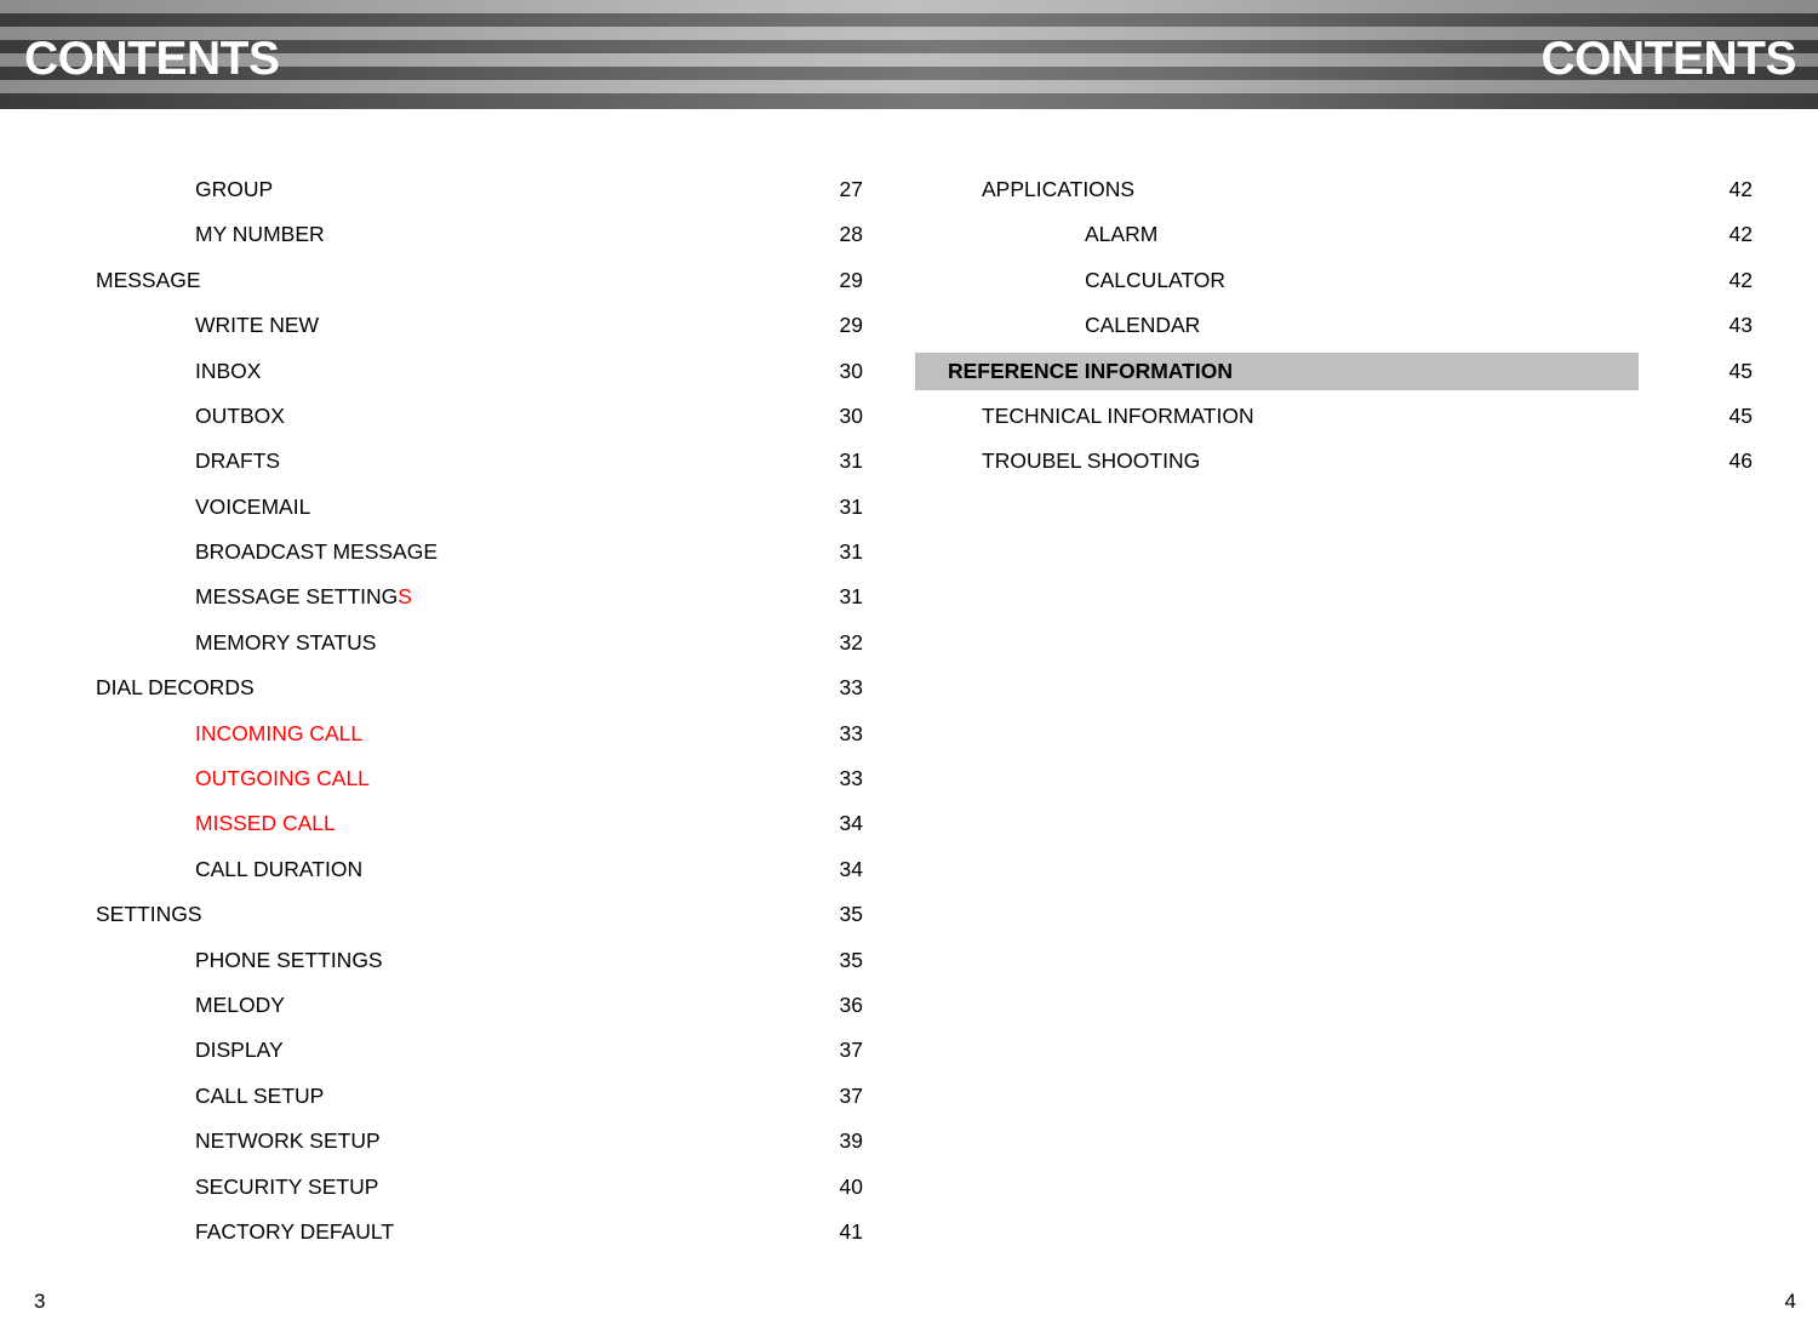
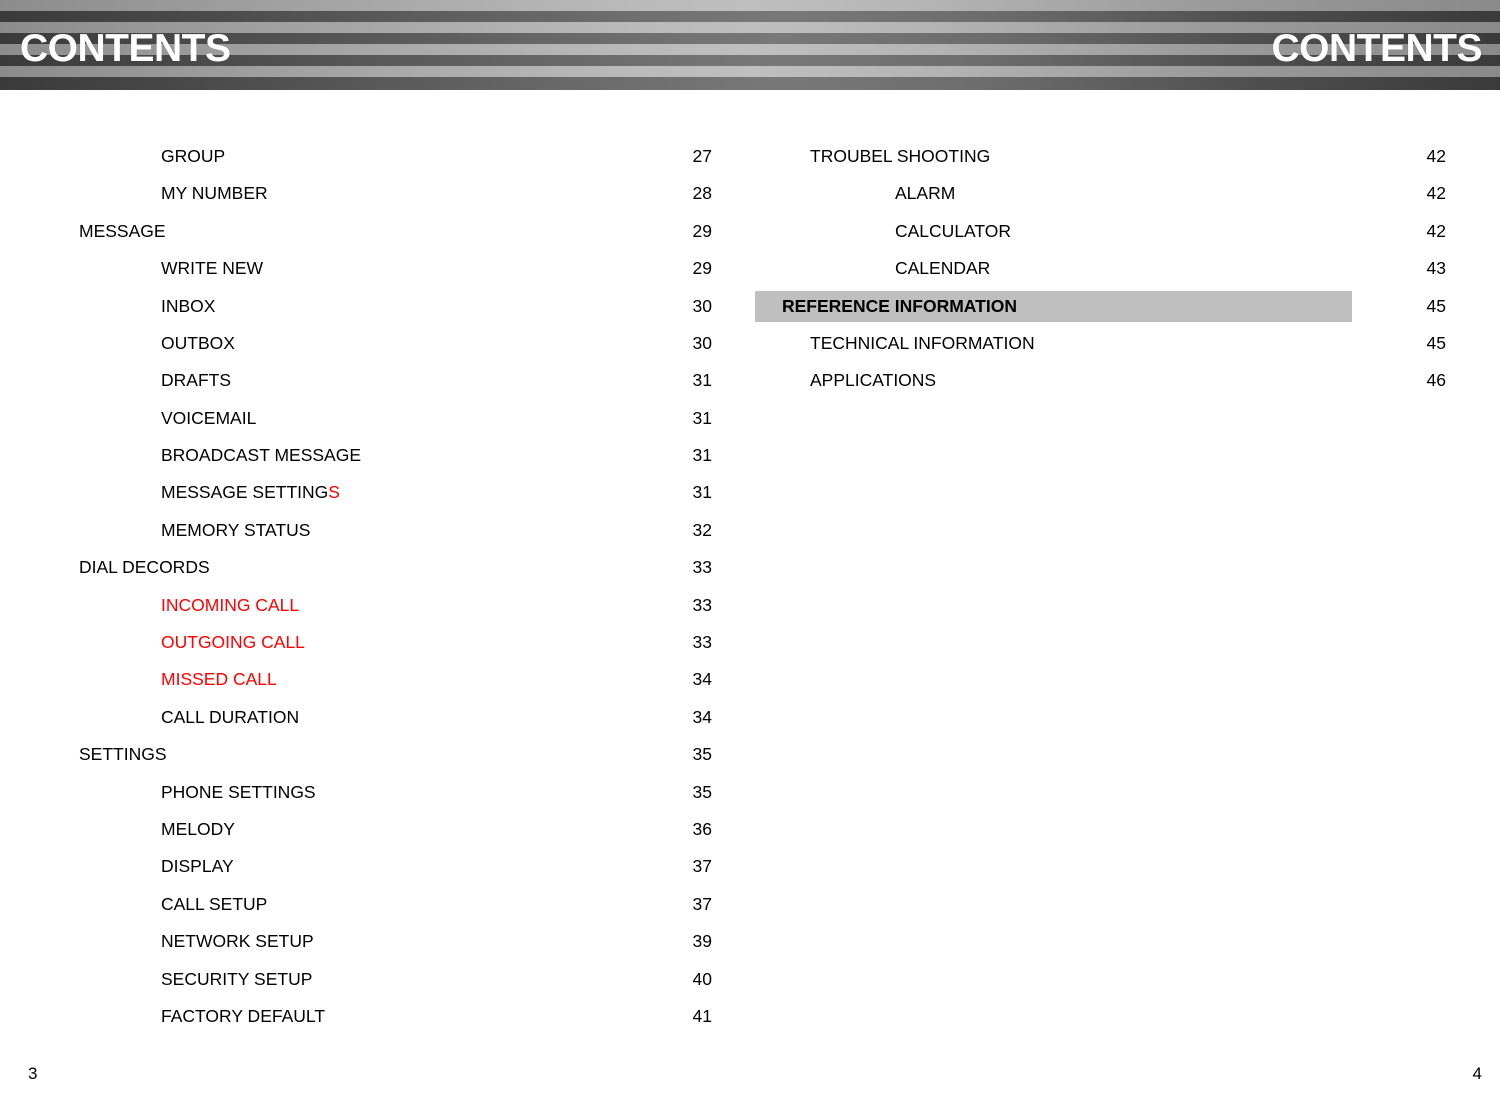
  CONTENTS
  CONTENTS
  GROUP
  27
  MY NUMBER
  28
  MESSAGE
  29
  WRITE NEW
  29
  INBOX
  30
  OUTBOX
  30
  DRAFTS
  31
  VOICEMAIL
  31
  BROADCAST MESSAGE
  31
  MESSAGE SETTINGS
  31
  MEMORY STATUS
  32
  DIAL DECORDS
  33
  INCOMING CALL
  33
  OUTGOING CALL
  33
  MISSED CALL
  34
  CALL DURATION
  34
  SETTINGS
  35
  PHONE SETTINGS
  35
  MELODY
  36
  DISPLAY
  37
  CALL SETUP
  37
  NETWORK SETUP
  39
  SECURITY SETUP
  40
  FACTORY DEFAULT
  41
- APPLICATIONS
+ TROUBEL SHOOTING
  42
  ALARM
  42
  CALCULATOR
  42
  CALENDAR
  43
  REFERENCE INFORMATION
  45
  TECHNICAL INFORMATION
  45
- TROUBEL SHOOTING
+ APPLICATIONS
  46
  3
  4
